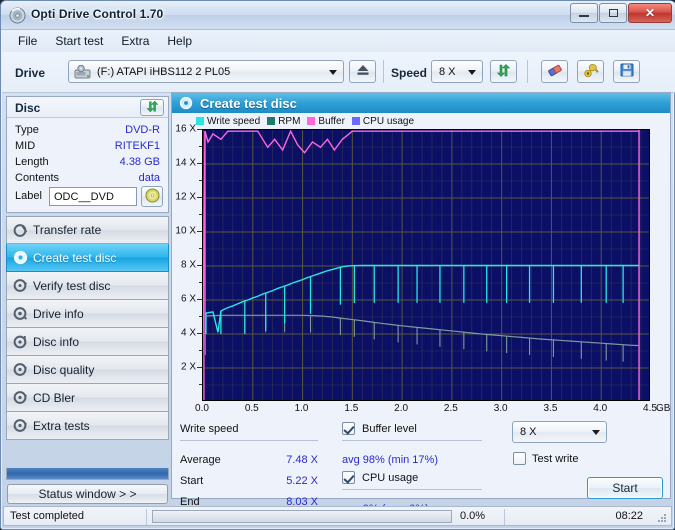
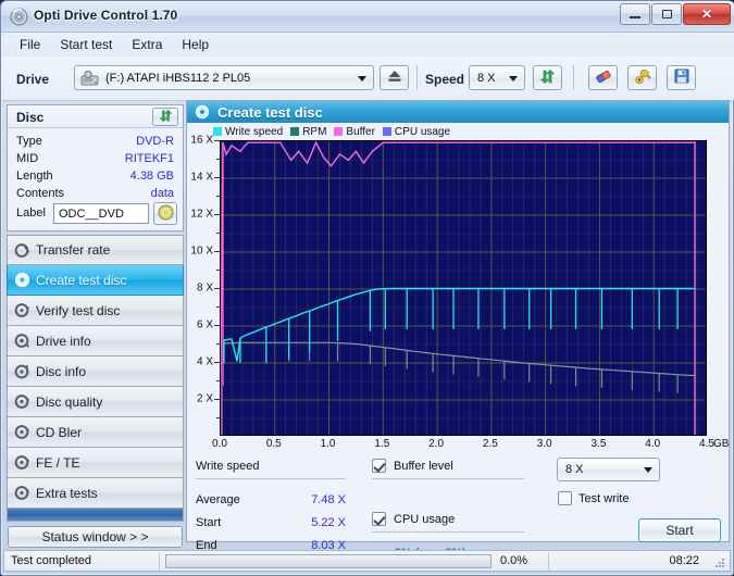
  Opti Drive Control 1.70
  ✕
  File
  Start test
  Extra
  Help
  Drive
  (F:) ATAPI iHBS112 2 PL05
  Speed
  8 X
  Disc
  Type
  DVD-R
  MID
  RITEKF1
  Length
  4.38 GB
  Contents
  data
  Label
  ODC__DVD
  Transfer rate
  Create test disc
  Verify test disc
  Drive info
  Disc info
  Disc quality
  CD Bler
+ FE / TE
  Extra tests
  Status window > >
  Create test disc
  Write speed
  RPM
  Buffer
  CPU usage
  2 X
  4 X
  6 X
  8 X
  10 X
  12 X
  14 X
  16 X
  0.0
  0.5
  1.0
  1.5
  2.0
  2.5
  3.0
  3.5
  4.0
  4.5
  GB
  Write speed
  Average
  7.48 X
  Start
  5.22 X
  End
  8.03 X
  Buffer level
- avg 98% (min 17%)
  CPU usage
  8 X
  Test write
  Start
  Test completed
  0.0%
  08:22
